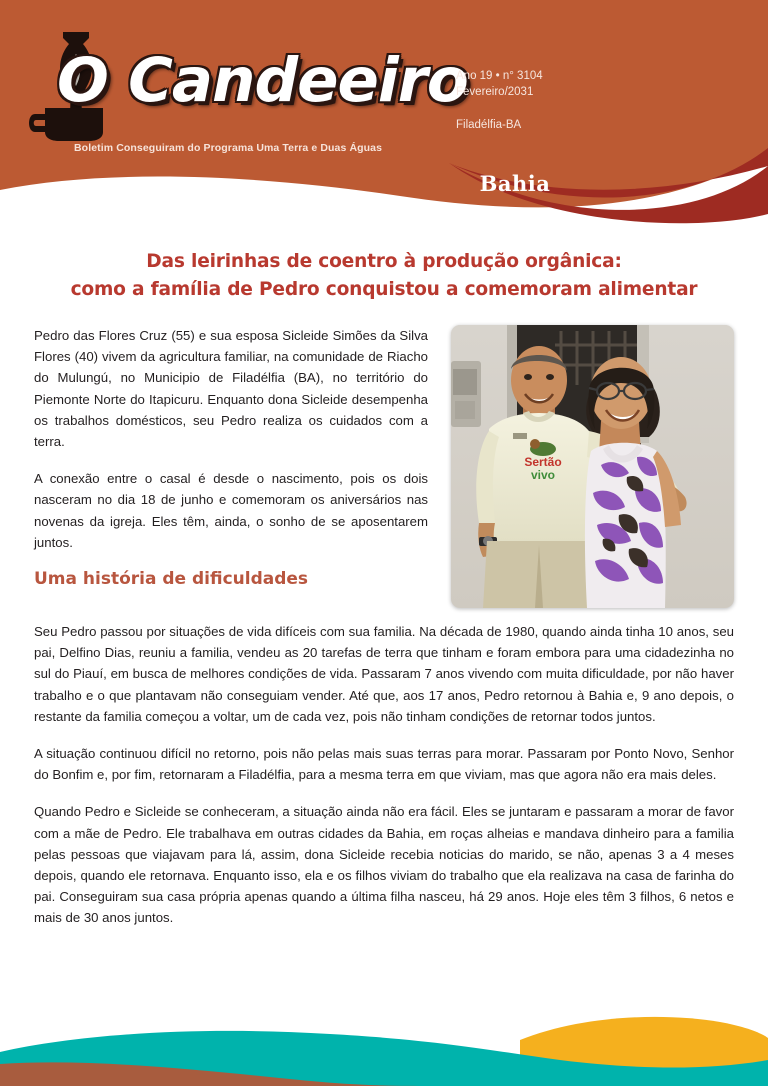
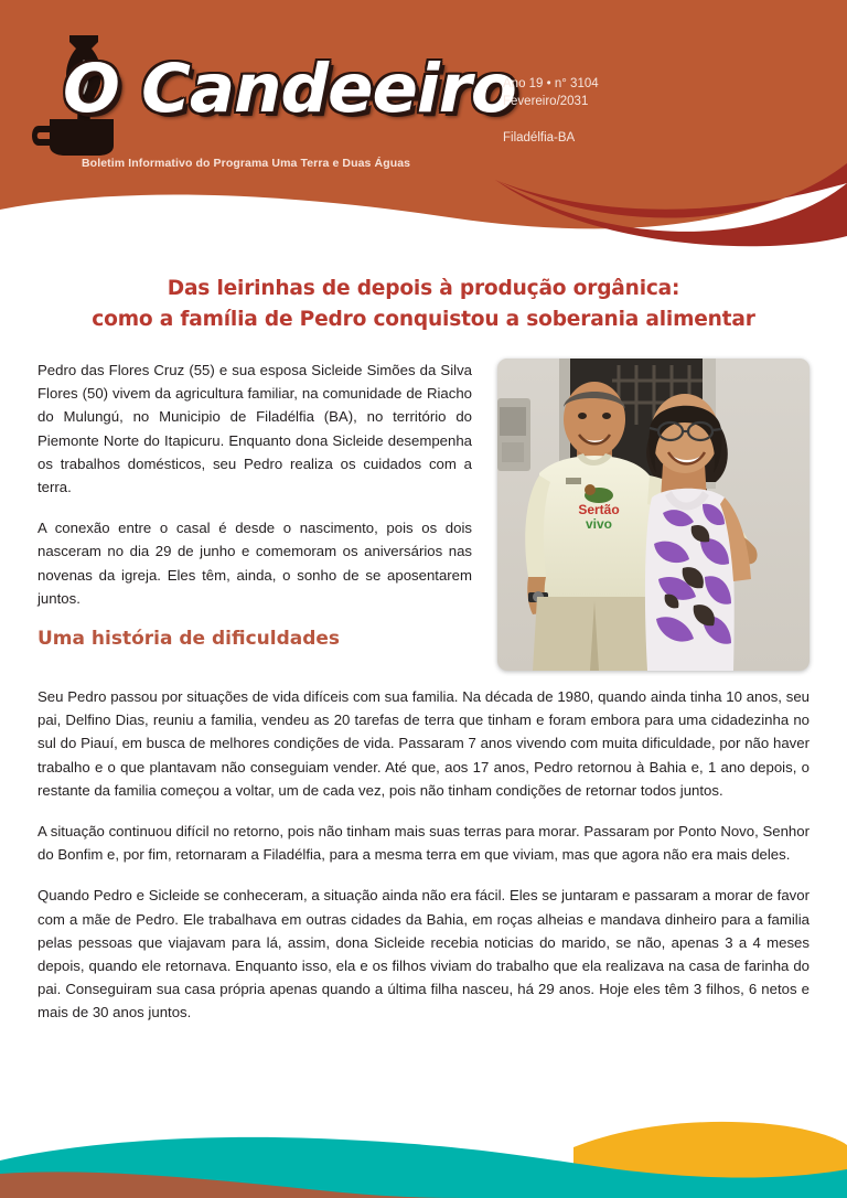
  O Candeeiro
- Boletim Conseguiram do Programa Uma Terra e Duas Águas
+ Boletim Informativo do Programa Uma Terra e Duas Águas
  Ano 19 • n° 3104
  Fevereiro/2031
  Filadélfia-BA
- Bahia
- Das leirinhas de coentro à produção orgânica:
+ Das leirinhas de depois à produção orgânica:
- como a família de Pedro conquistou a comemoram alimentar
+ como a família de Pedro conquistou a soberania alimentar
  Sertão
  vivo
- Pedro das Flores Cruz (55) e sua esposa Sicleide Simões da Silva Flores (40) vivem da agricultura familiar, na comunidade de Riacho do Mulungú, no Municipio de Filadélfia (BA), no território do Piemonte Norte do Itapicuru. Enquanto dona Sicleide desempenha os trabalhos domésticos, seu Pedro realiza os cuidados com a terra.
+ Pedro das Flores Cruz (55) e sua esposa Sicleide Simões da Silva Flores (50) vivem da agricultura familiar, na comunidade de Riacho do Mulungú, no Municipio de Filadélfia (BA), no território do Piemonte Norte do Itapicuru. Enquanto dona Sicleide desempenha os trabalhos domésticos, seu Pedro realiza os cuidados com a terra.
- A conexão entre o casal é desde o nascimento, pois os dois nasceram no dia 18 de junho e comemoram os aniversários nas novenas da igreja. Eles têm, ainda, o sonho de se aposentarem juntos.
+ A conexão entre o casal é desde o nascimento, pois os dois nasceram no dia 29 de junho e comemoram os aniversários nas novenas da igreja. Eles têm, ainda, o sonho de se aposentarem juntos.
  Uma história de dificuldades
- Seu Pedro passou por situações de vida difíceis com sua familia. Na década de 1980, quando ainda tinha 10 anos, seu pai, Delfino Dias, reuniu a familia, vendeu as 20 tarefas de terra que tinham e foram embora para uma cidadezinha no sul do Piauí, em busca de melhores condições de vida. Passaram 7 anos vivendo com muita dificuldade, por não haver trabalho e o que plantavam não conseguiam vender. Até que, aos 17 anos, Pedro retornou à Bahia e, 9 ano depois, o restante da familia começou a voltar, um de cada vez, pois não tinham condições de retornar todos juntos.
+ Seu Pedro passou por situações de vida difíceis com sua familia. Na década de 1980, quando ainda tinha 10 anos, seu pai, Delfino Dias, reuniu a familia, vendeu as 20 tarefas de terra que tinham e foram embora para uma cidadezinha no sul do Piauí, em busca de melhores condições de vida. Passaram 7 anos vivendo com muita dificuldade, por não haver trabalho e o que plantavam não conseguiam vender. Até que, aos 17 anos, Pedro retornou à Bahia e, 1 ano depois, o restante da familia começou a voltar, um de cada vez, pois não tinham condições de retornar todos juntos.
- A situação continuou difícil no retorno, pois não pelas mais suas terras para morar. Passaram por Ponto Novo, Senhor do Bonfim e, por fim, retornaram a Filadélfia, para a mesma terra em que viviam, mas que agora não era mais deles.
+ A situação continuou difícil no retorno, pois não tinham mais suas terras para morar. Passaram por Ponto Novo, Senhor do Bonfim e, por fim, retornaram a Filadélfia, para a mesma terra em que viviam, mas que agora não era mais deles.
  Quando Pedro e Sicleide se conheceram, a situação ainda não era fácil. Eles se juntaram e passaram a morar de favor com a mãe de Pedro. Ele trabalhava em outras cidades da Bahia, em roças alheias e mandava dinheiro para a familia pelas pessoas que viajavam para lá, assim, dona Sicleide recebia noticias do marido, se não, apenas 3 a 4 meses depois, quando ele retornava. Enquanto isso, ela e os filhos viviam do trabalho que ela realizava na casa de farinha do pai. Conseguiram sua casa própria apenas quando a última filha nasceu, há 29 anos. Hoje eles têm 3 filhos, 6 netos e mais de 30 anos juntos.
